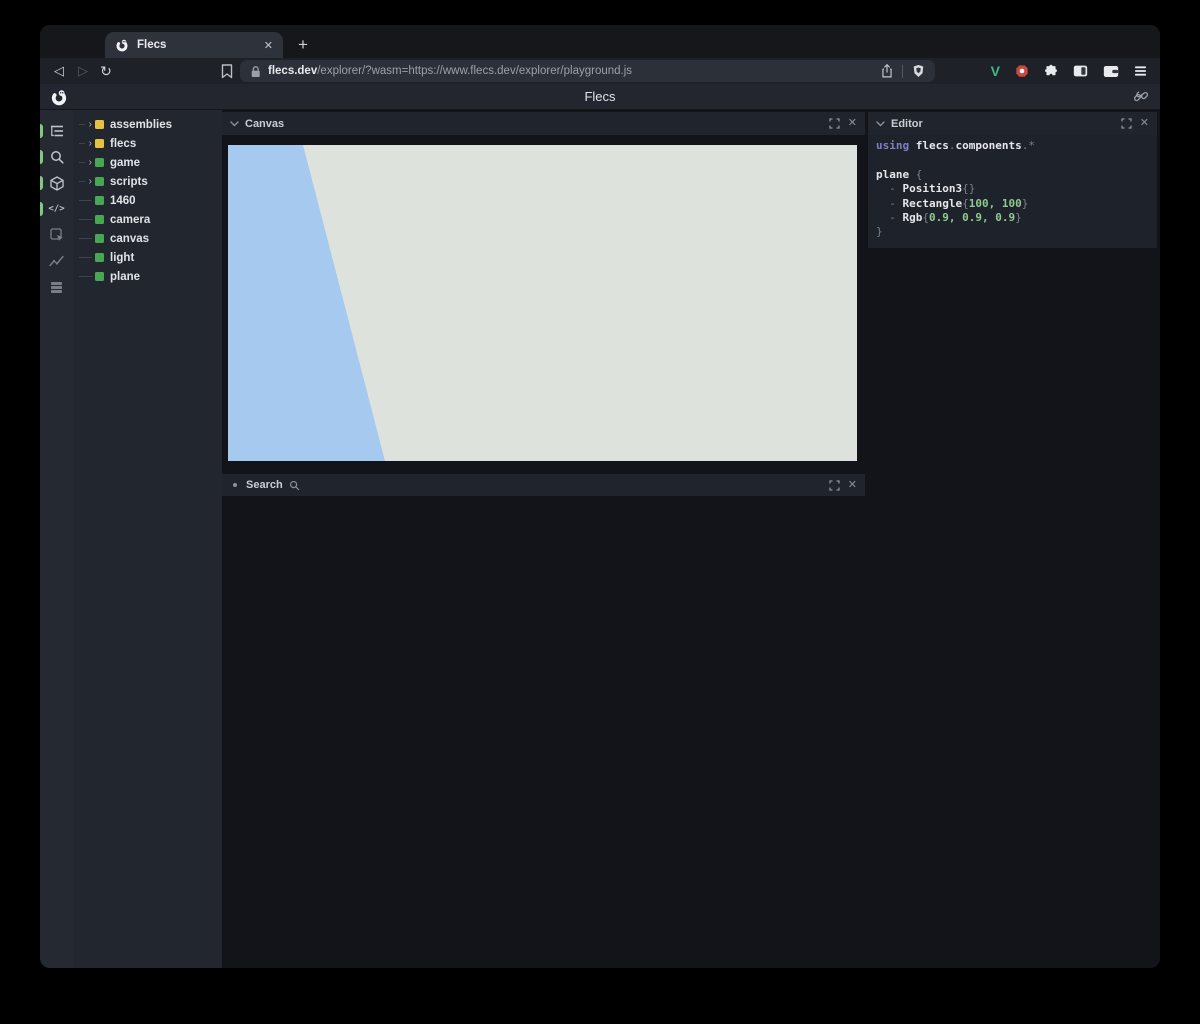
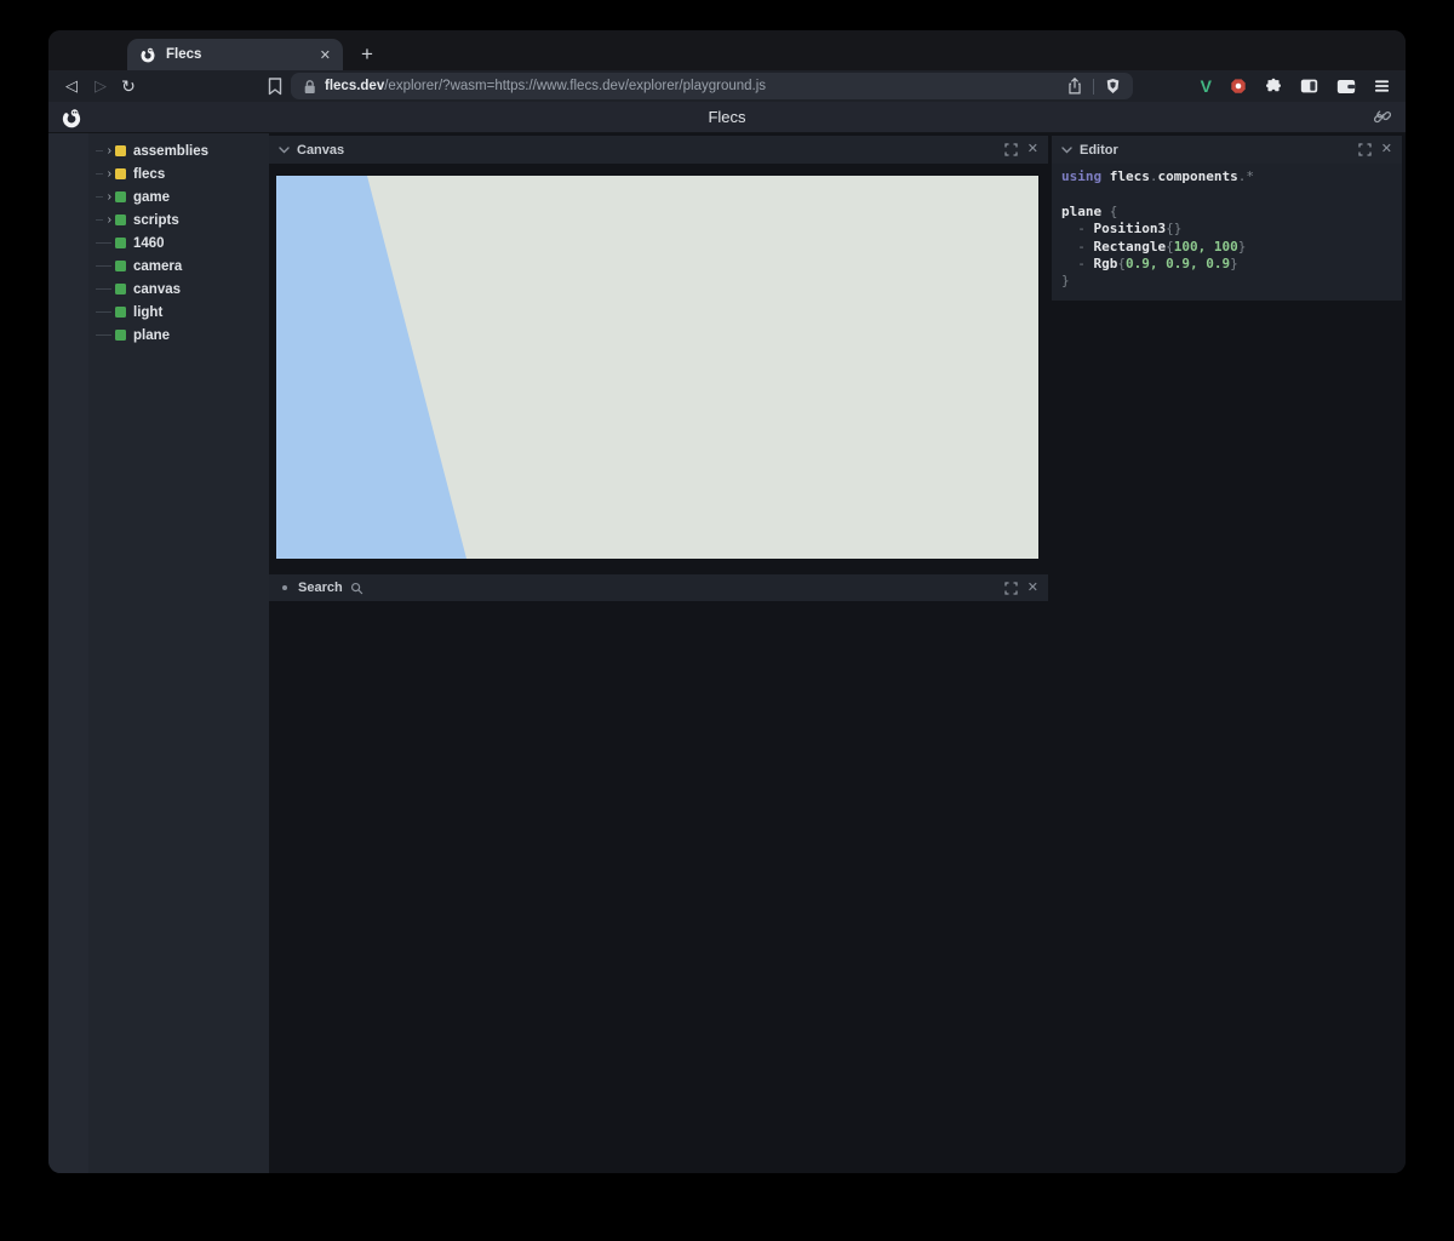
  Flecs
  ✕
  +
  ◁
  ▷
  ↻
  flecs.dev/explorer/?wasm=https://www.flecs.dev/explorer/playground.js
  V
  Flecs
- </>
  ›
  assemblies
  ›
  flecs
  ›
  game
  ›
  scripts
  1460
  camera
  canvas
  light
  plane
  Canvas
  ✕
  Search
  ✕
  Editor
  ✕
  using flecs.components.*
  plane {
  - Position3{}
  - Rectangle{100, 100}
  - Rgb{0.9, 0.9, 0.9}
  }
